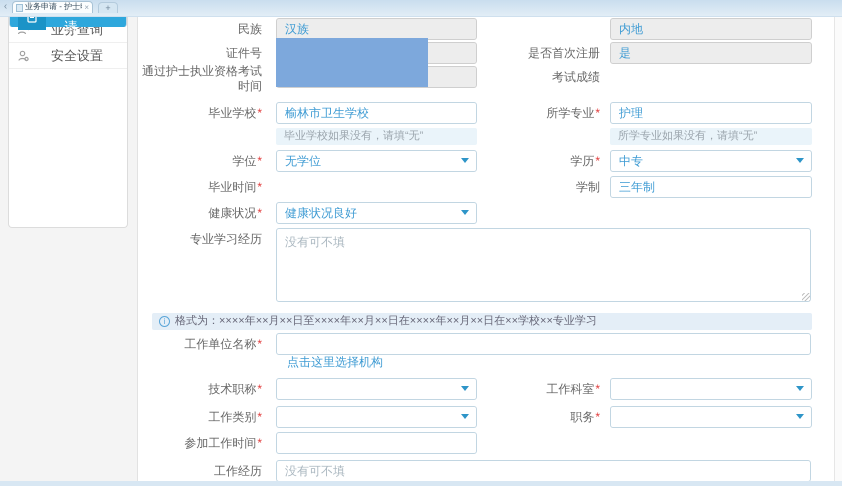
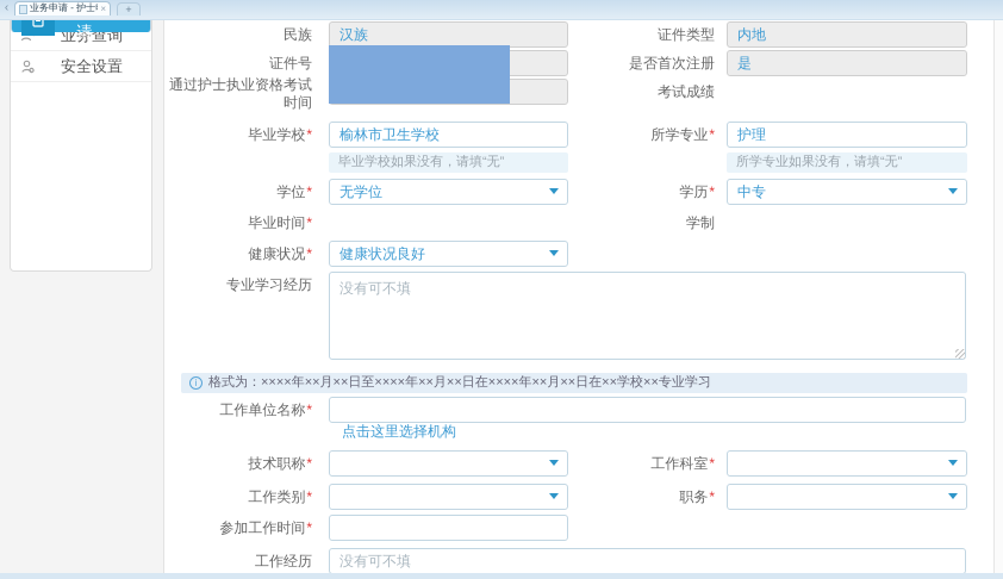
  民族
  汉族
+ 证件类型
  内地
  证件号
  是否首次注册
  是
  通过护士执业资格考试时间
  考试成绩
  毕业学校*
  榆林市卫生学校
  所学专业*
  护理
  毕业学校如果没有，请填“无”
  所学专业如果没有，请填“无”
  学位*
  无学位
  学历*
  中专
  毕业时间*
  学制
- 三年制
  健康状况*
  健康状况良好
  专业学习经历
  没有可不填
  i
  格式为：××××年××月××日至××××年××月××日在××××年××月××日在××学校××专业学习
  工作单位名称*
  点击这里选择机构
  技术职称*
  工作科室*
  工作类别*
  职务*
  参加工作时间*
  工作经历
  没有可不填
  业务查询
  安全设置
  ‹
  ×
  +
